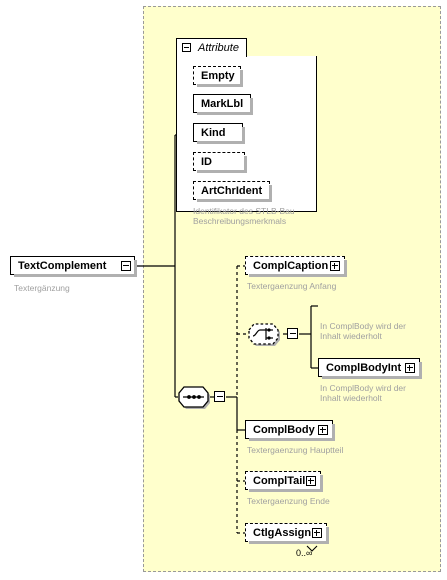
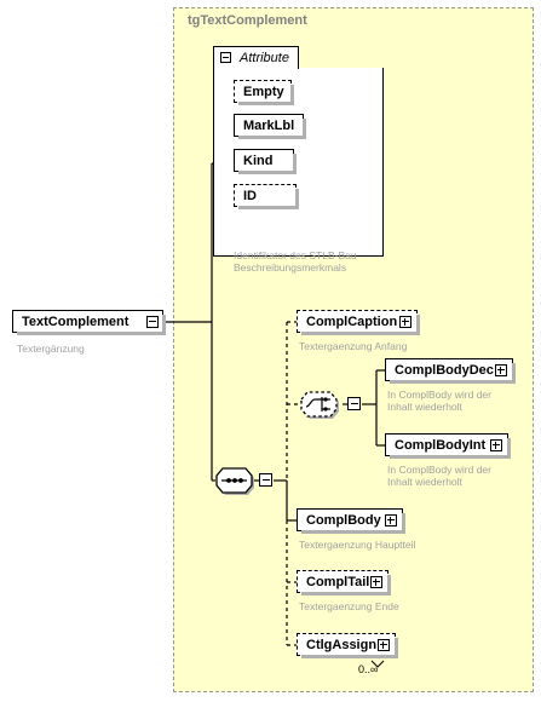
+ tgTextComplement
  TextComplement
  Textergänzung
  Attribute
  Empty
  MarkLbl
  Kind
  ID
- ArtChrIdent
  Identifikator des STLB-Bau
  Beschreibungsmerkmals
  ComplCaption
  Textergaenzung Anfang
+ ComplBodyDec
  In ComplBody wird der
  Inhalt wiederholt
  ComplBodyInt
  In ComplBody wird der
  Inhalt wiederholt
  ComplBody
  Textergaenzung Hauptteil
  ComplTail
  Textergaenzung Ende
  CtlgAssign
  0..∞
